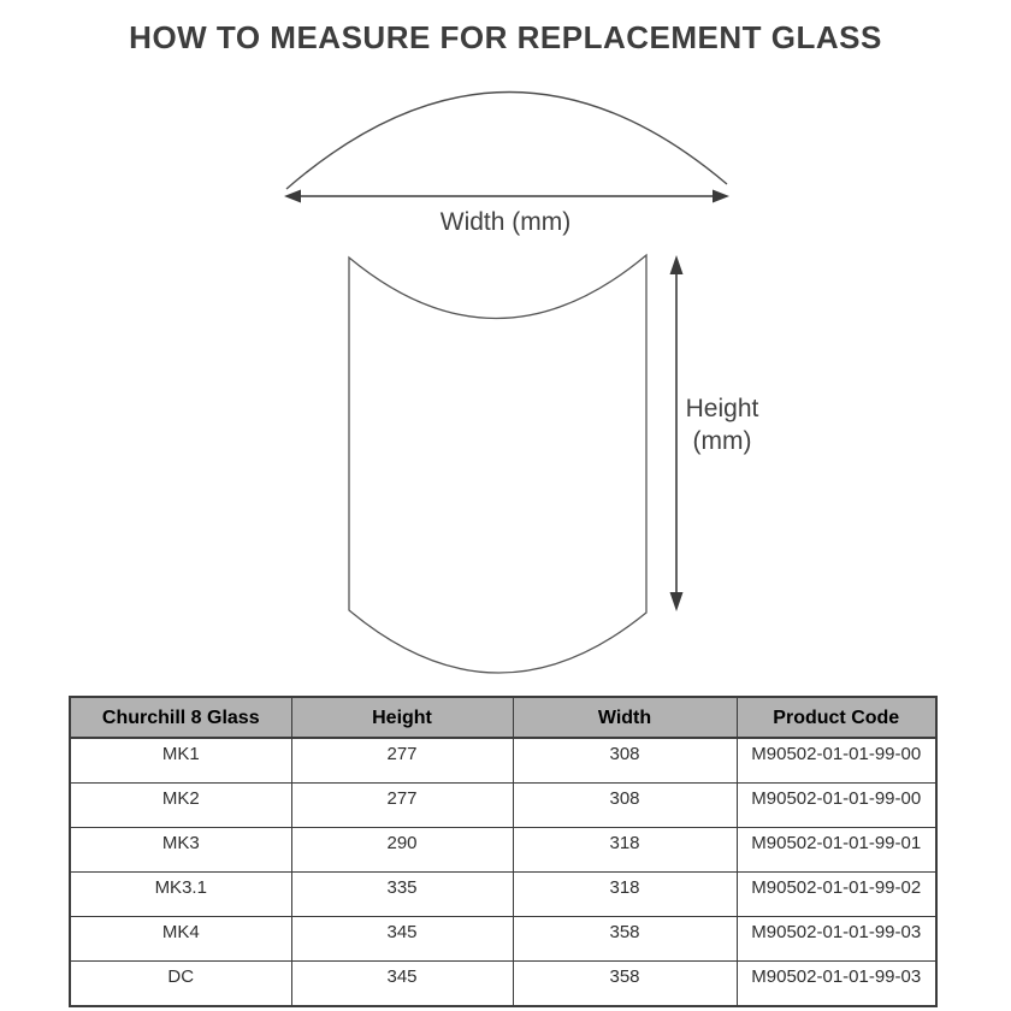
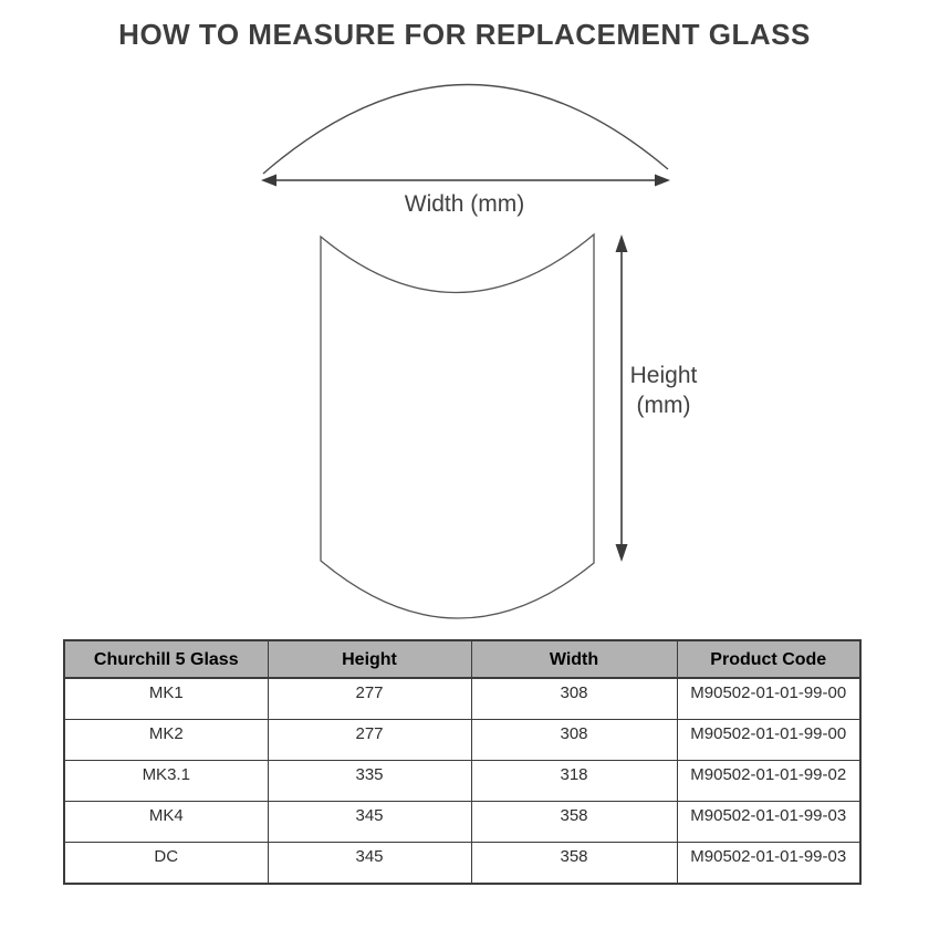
  HOW TO MEASURE FOR REPLACEMENT GLASS
  Width (mm)
  Height
  (mm)
- Churchill 8 Glass	Height	Width	Product Code
+ Churchill 5 Glass	Height	Width	Product Code
  MK1	277	308	M90502-01-01-99-00
  MK2	277	308	M90502-01-01-99-00
- MK3	290	318	M90502-01-01-99-01
  MK3.1	335	318	M90502-01-01-99-02
  MK4	345	358	M90502-01-01-99-03
  DC	345	358	M90502-01-01-99-03
